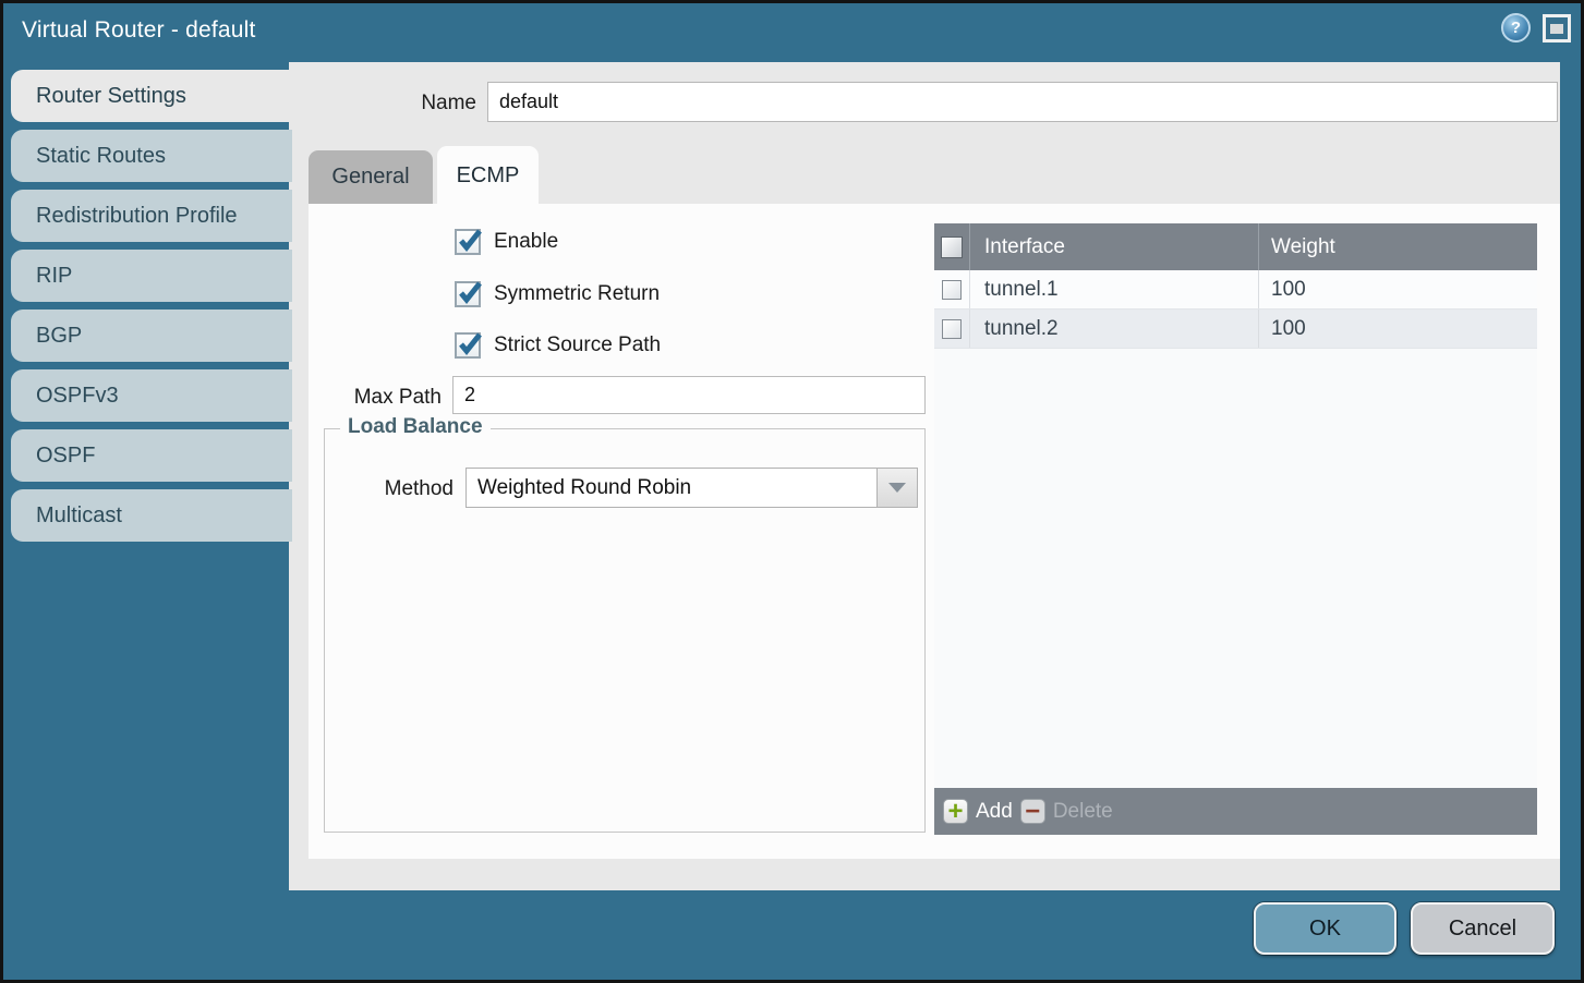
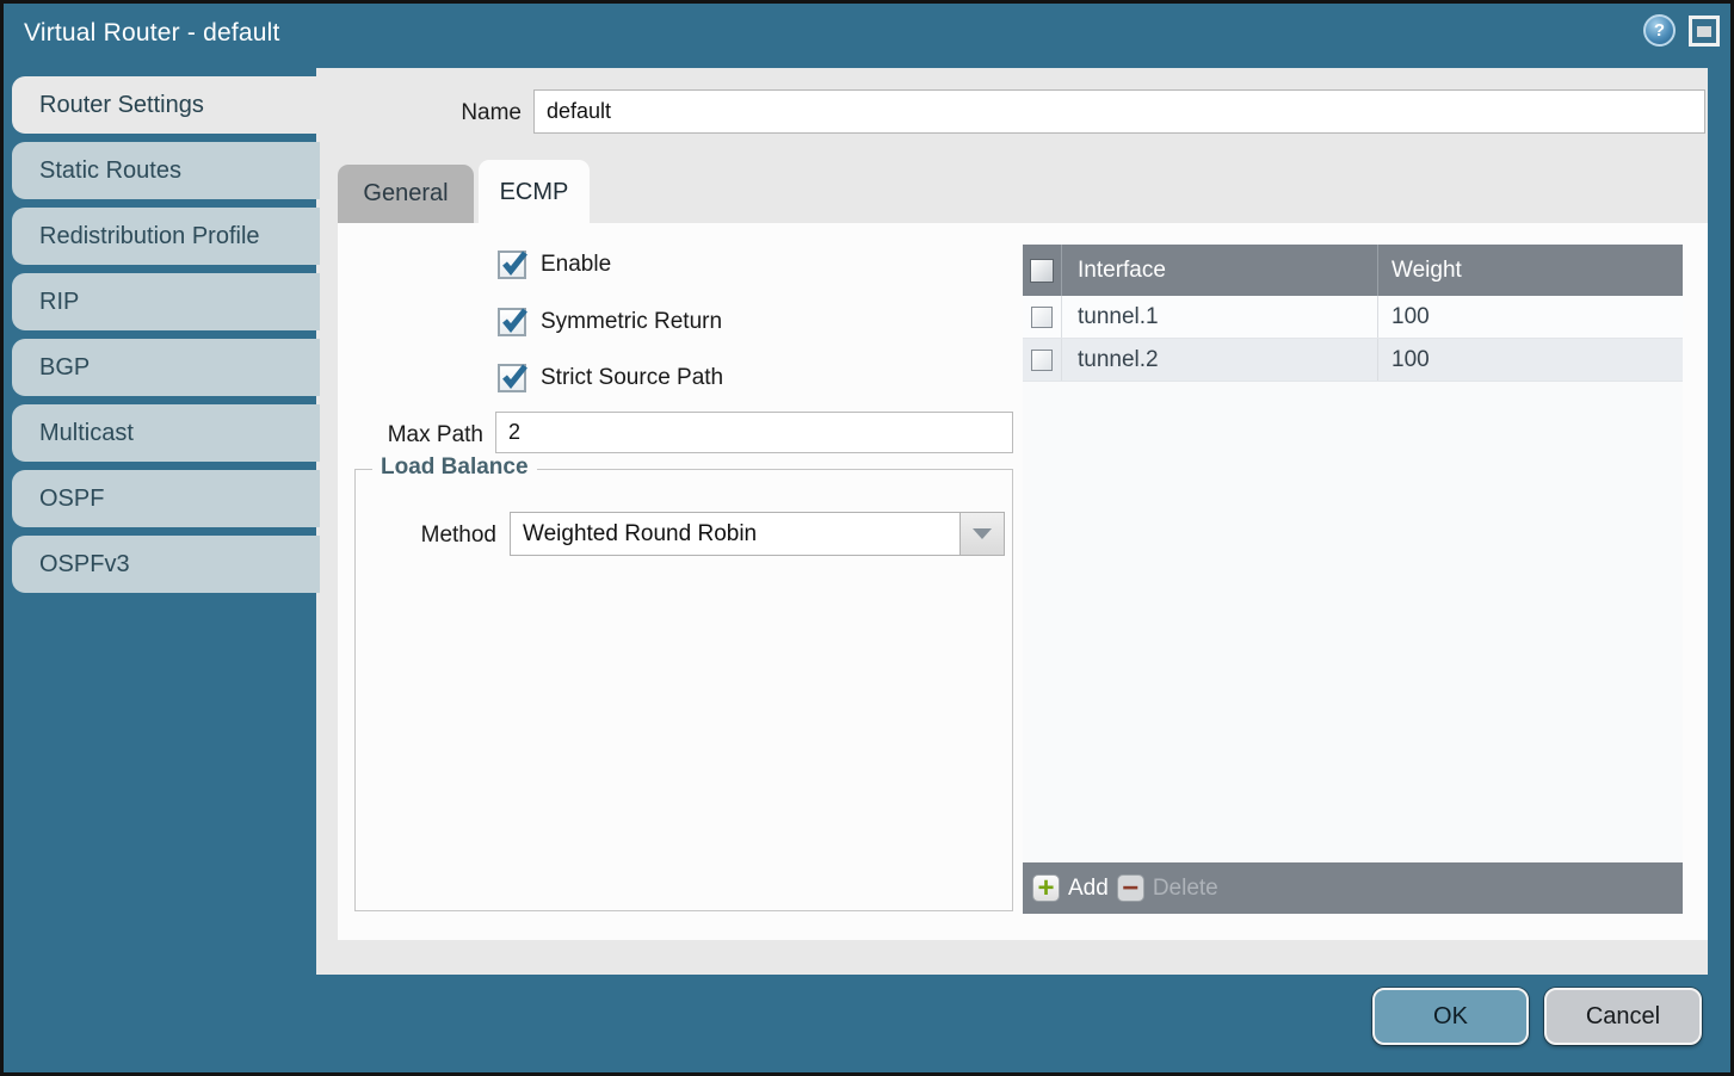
  Virtual Router - default
  ?
  Router Settings
  Static Routes
  Redistribution Profile
  RIP
  BGP
- OSPFv3
+ Multicast
  OSPF
- Multicast
+ OSPFv3
  Name
  default
  General
  ECMP
  Enable
  Symmetric Return
  Strict Source Path
  Max Path
  2
  Load Balance
  Method
  Weighted Round Robin
  Interface
  Weight
  tunnel.1
  100
  tunnel.2
  100
  +
  Add
  −
  Delete
  OK
  Cancel
